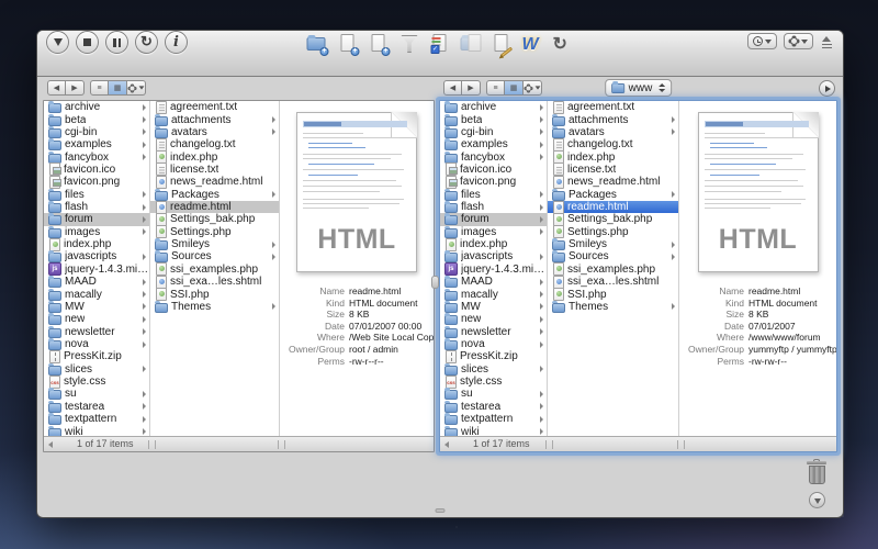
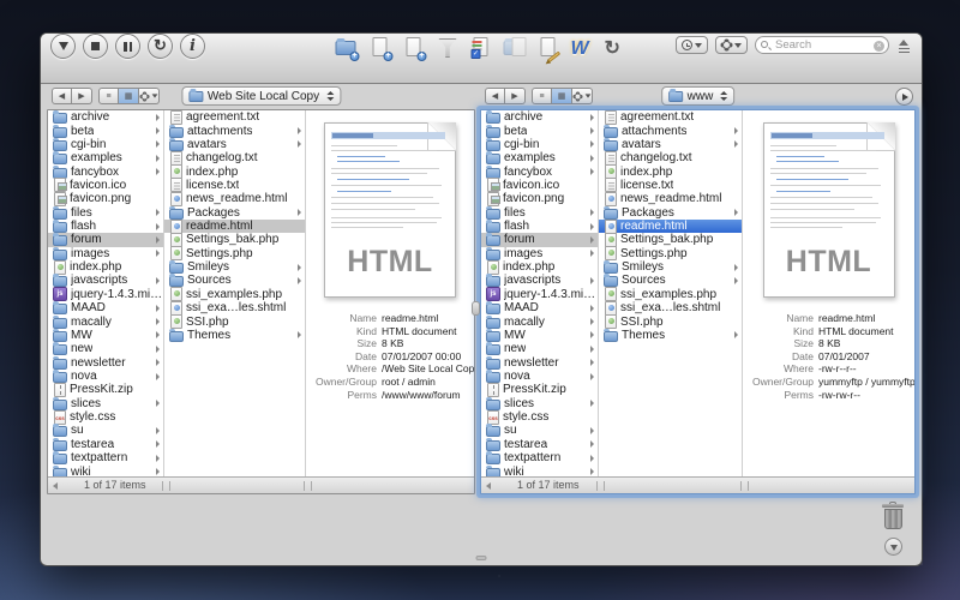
  ↻
  i
  W
  ↻
+ Search
+ Web Site Local Copy
  archive
  beta
  cgi-bin
  examples
  fancybox
  favicon.ico
  favicon.png
  files
  flash
  forum
  images
  index.php
  javascripts
  jquery-1.4.3.min.j
  MAAD
  macally
  MW
  new
  newsletter
  nova
  PressKit.zip
  slices
  style.css
  su
  testarea
  textpattern
  wiki
  agreement.txt
  attachments
  avatars
  changelog.txt
  index.php
  license.txt
  news_readme.html
  Packages
  readme.html
  Settings_bak.php
  Settings.php
  Smileys
  Sources
  ssi_examples.php
  ssi_exa…les.shtml
  SSI.php
  Themes
  HTML
  Name
  readme.html
  Kind
  HTML document
  Size
  8 KB
  Date
  07/01/2007 00:00
  Where
  Owner/Group
  root / admin
  Perms
- -rw-r--r--
+ /www/www/forum
  1 of 17 items
  www
  archive
  beta
  cgi-bin
  examples
  fancybox
  favicon.ico
  favicon.png
  files
  flash
  forum
  images
  index.php
  javascripts
  jquery-1.4.3.min.j
  MAAD
  macally
  MW
  new
  newsletter
  nova
  PressKit.zip
  slices
  style.css
  su
  testarea
  textpattern
  wiki
  agreement.txt
  attachments
  avatars
  changelog.txt
  index.php
  license.txt
  news_readme.html
  Packages
  readme.html
  Settings_bak.php
  Settings.php
  Smileys
  Sources
  ssi_examples.php
  ssi_exa…les.shtml
  SSI.php
  Themes
  HTML
  Name
  readme.html
  Kind
  HTML document
  Size
  8 KB
  Date
  07/01/2007
  Where
- /www/www/forum
+ -rw-r--r--
  Owner/Group
  yummyftp / yummyftp
  Perms
  -rw-rw-r--
  1 of 17 items
